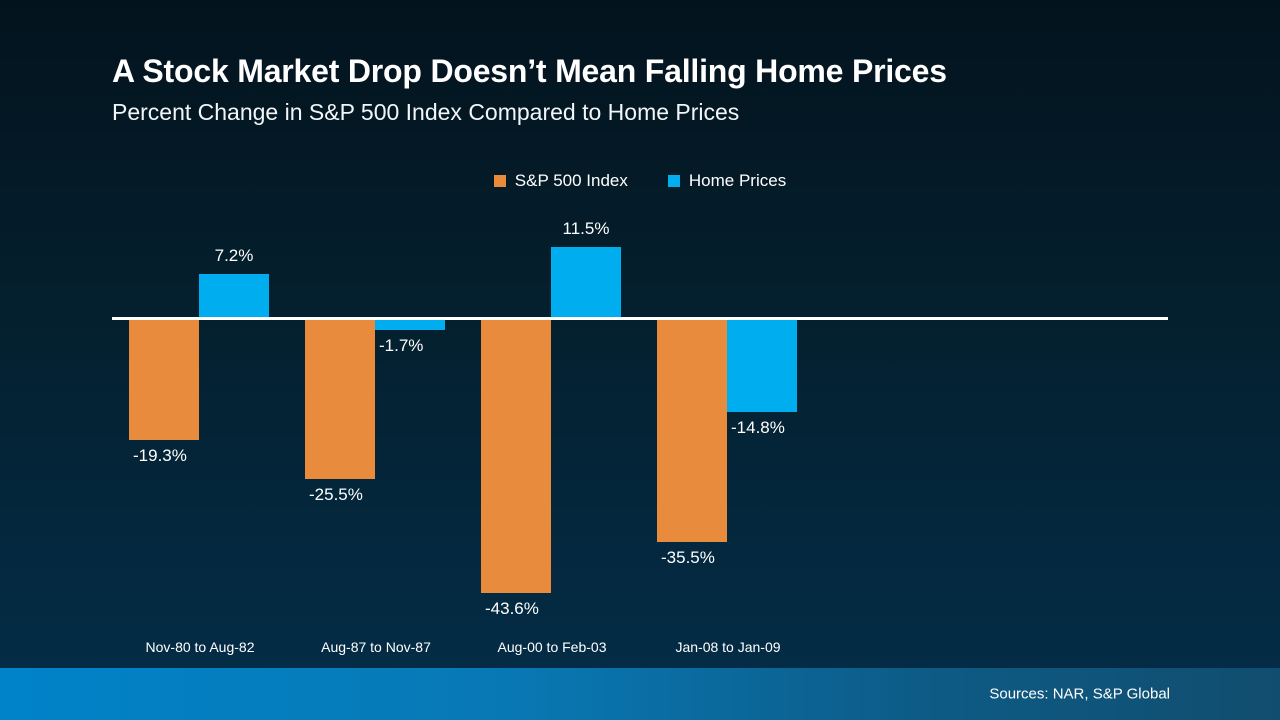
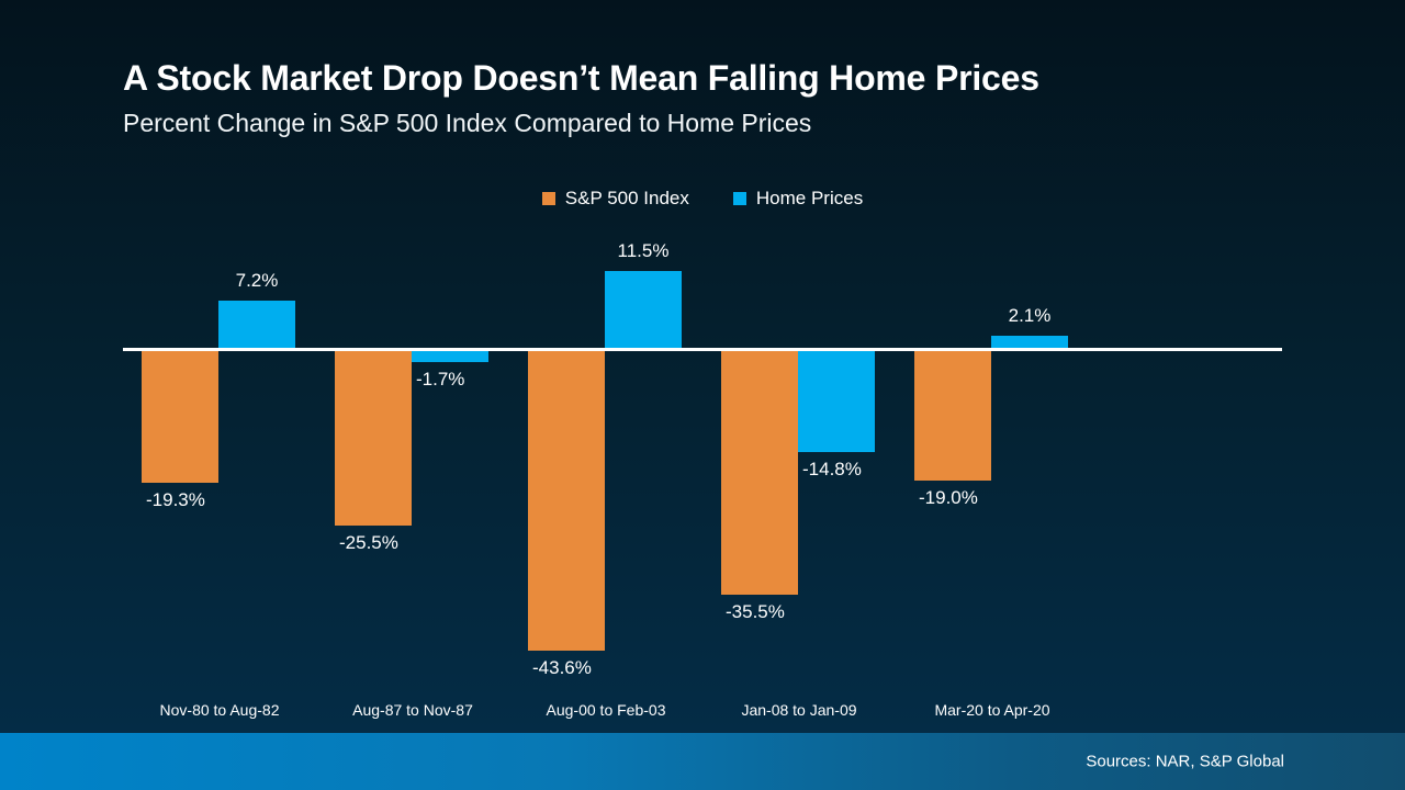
  A Stock Market Drop Doesn’t Mean Falling Home Prices
  Percent Change in S&P 500 Index Compared to Home Prices
  S&P 500 Index
  Home Prices
  -19.3%
  7.2%
  Nov-80 to Aug-82
  -25.5%
  -1.7%
  Aug-87 to Nov-87
  -43.6%
  11.5%
  Aug-00 to Feb-03
  -35.5%
  -14.8%
  Jan-08 to Jan-09
+ -19.0%
+ 2.1%
+ Mar-20 to Apr-20
  Sources: NAR, S&P Global
